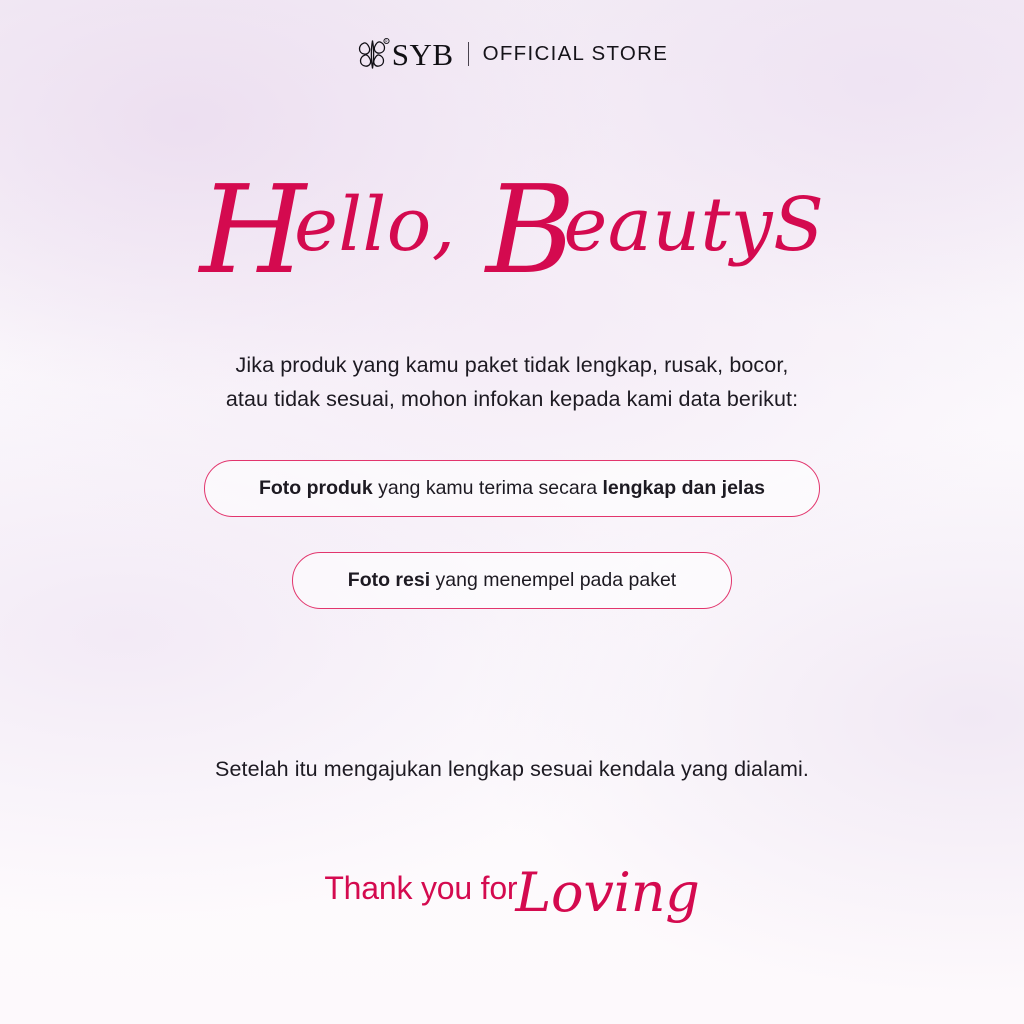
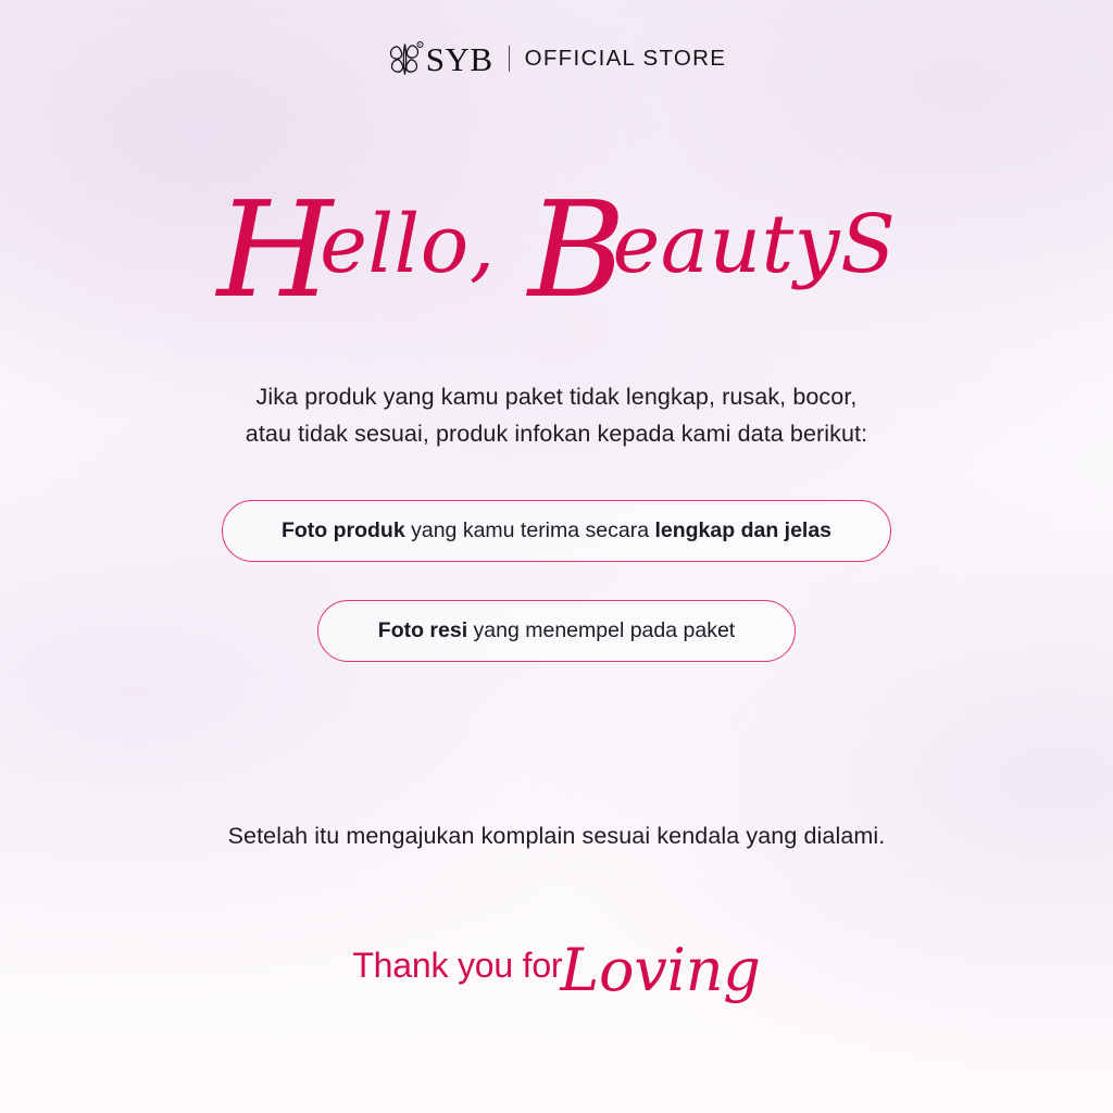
  SYB
  OFFICIAL STORE
  Hello, BeautyS
  Jika produk yang kamu paket tidak lengkap, rusak, bocor,
- atau tidak sesuai, mohon infokan kepada kami data berikut:
+ atau tidak sesuai, produk infokan kepada kami data berikut:
  Foto produk yang kamu terima secara lengkap dan jelas
  Foto resi yang menempel pada paket
- Setelah itu mengajukan lengkap sesuai kendala yang dialami.
+ Setelah itu mengajukan komplain sesuai kendala yang dialami.
  Thank you forLoving
